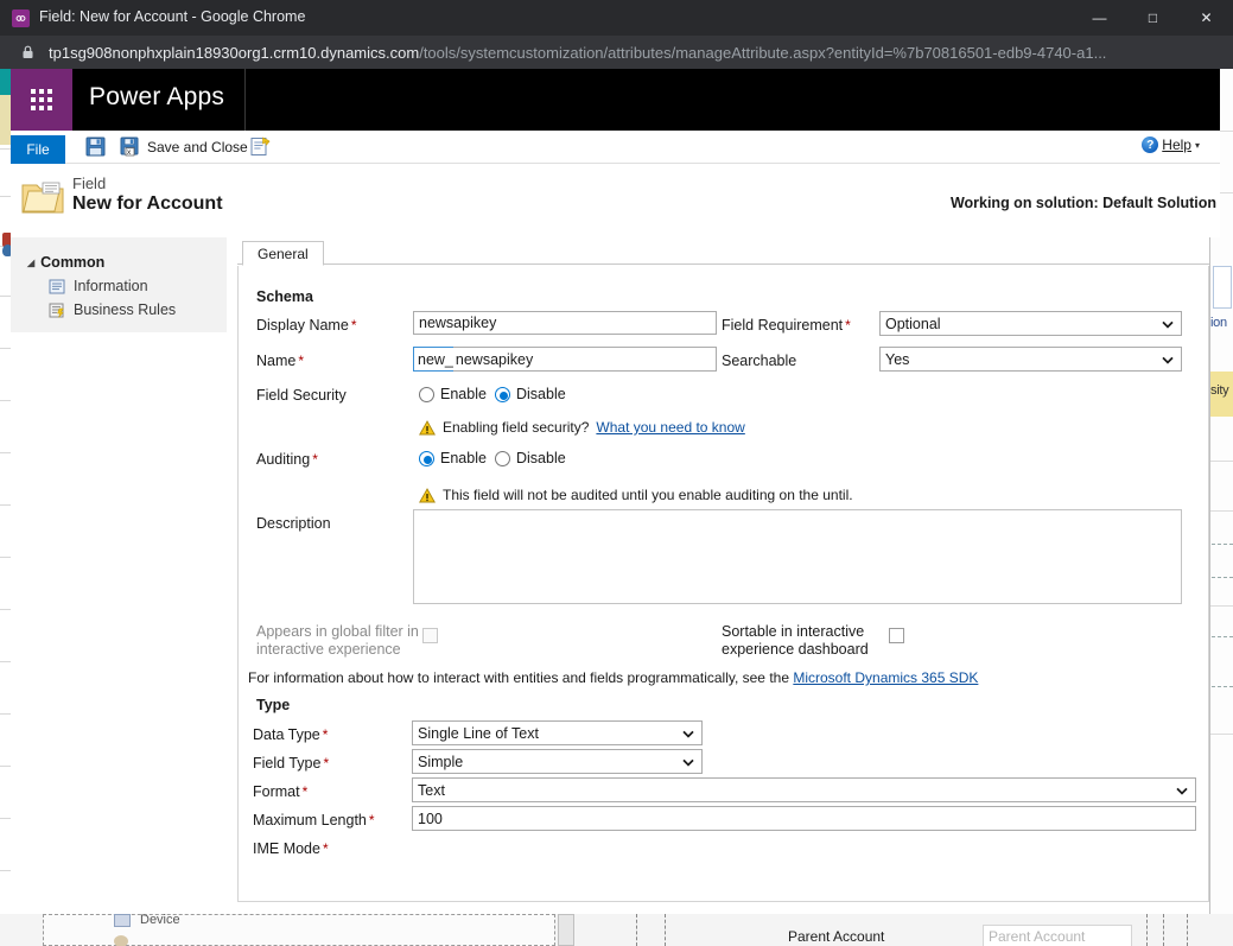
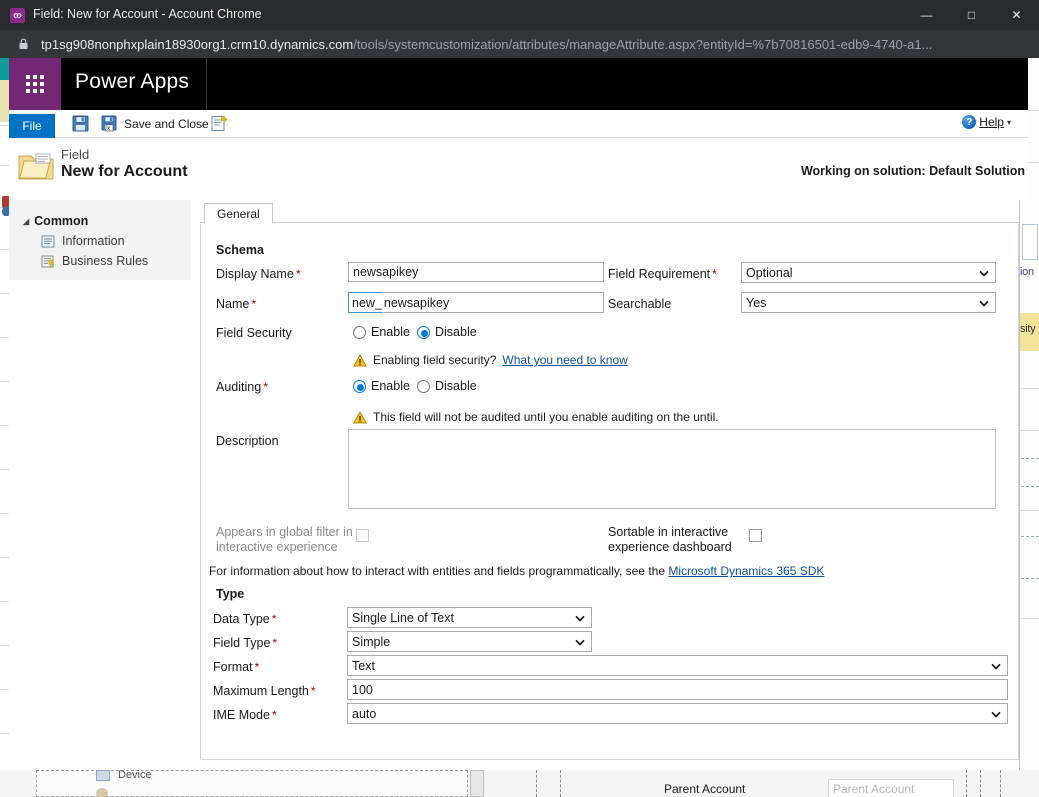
  ion
  sity
  Device
  Parent Account
  Parent Account
- Field: New for Account - Google Chrome
+ Field: New for Account - Account Chrome
  —
  □
  ✕
  tp1sg908nonphxplain18930org1.crm10.dynamics.com/tools/systemcustomization/attributes/manageAttribute.aspx?entityId=%7b70816501-edb9-4740-a1...
  Power Apps
  File
  Save and Close
  ?
  Help
  ▾
  Field
  New for Account
  Working on solution: Default Solution
  ◢
  Common
  Information
  Business Rules
  General
  Schema
  Display Name *
  newsapikey
  Field Requirement *
  Optional
  Name *
  new_
  newsapikey
  Searchable
  Yes
  Field Security
  Enable
  Disable
  Enabling field security?
  What you need to know
  Auditing *
  Enable
  Disable
  This field will not be audited until you enable auditing on the until.
  Description
  Appears in global filter in
  interactive experience
  Sortable in interactive
  experience dashboard
  For information about how to interact with entities and fields programmatically, see the Microsoft Dynamics 365 SDK
  Type
  Data Type *
  Single Line of Text
  Field Type *
  Simple
  Format *
  Text
  Maximum Length *
  100
  IME Mode *
+ auto
